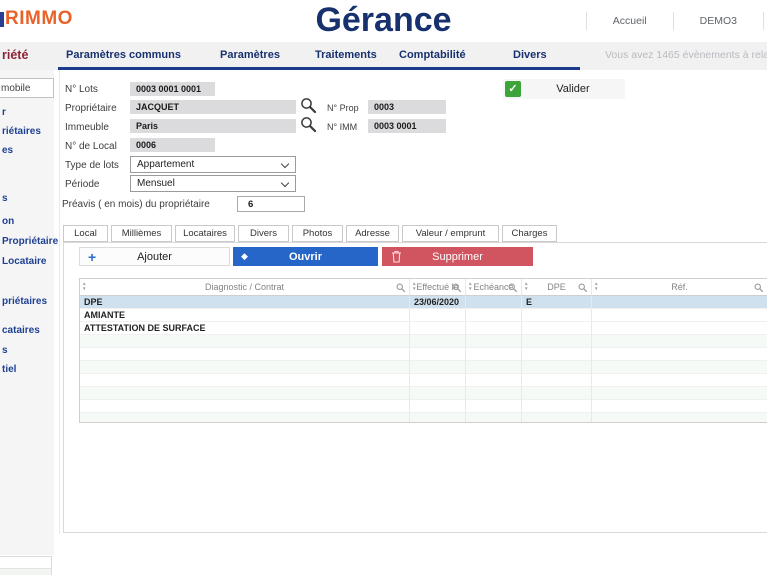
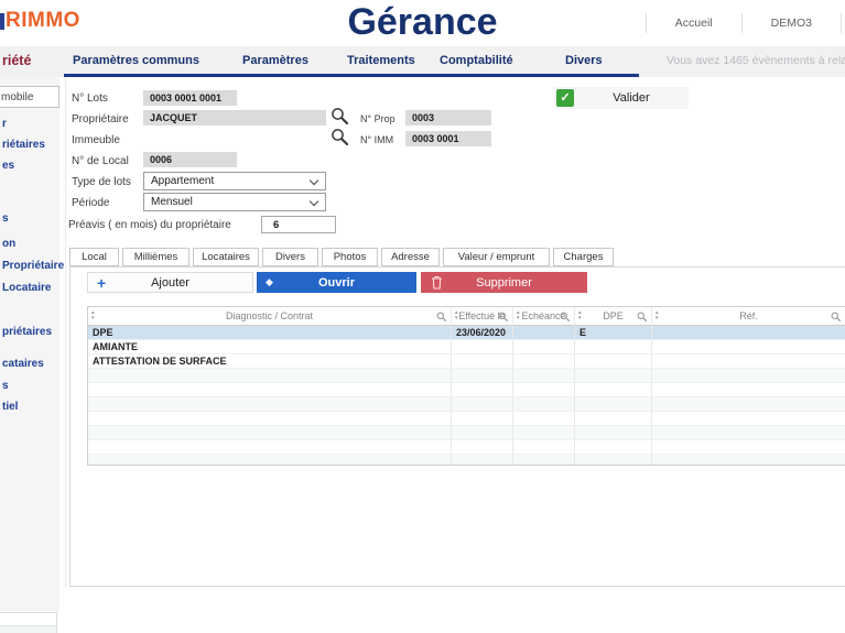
  RIMMO
  Gérance
  Accueil
  DEMO3
  riété
  Paramètres communs
  Paramètres
  Traitements
  Comptabilité
  Divers
  Vous avez 1465 évènements à rela
  mobile
  r
  riétaires
  es
  s
  on
  Propriétaire
  Locataire
  priétaires
  cataires
  s
  tiel
  N° Lots
  0003 0001 0001
  Propriétaire
  JACQUET
  N° Prop
  0003
  Immeuble
- Paris
  N° IMM
  0003 0001
  N° de Local
  0006
  Type de lots
  Appartement
  Période
  Mensuel
  Préavis ( en mois) du propriétaire
  6
  ✓
  Valider
  Local
  Millièmes
  Locataires
  Divers
  Photos
  Adresse
  Valeur / emprunt
  Charges
  +
  Ajouter
  ◆
  Ouvrir
  Supprimer
  Diagnostic / Contrat
  Effectuée
  Echéance
  DPE
  Réf.
  DPE
  23/06/2020
  E
  AMIANTE
  ATTESTATION DE SURFACE
